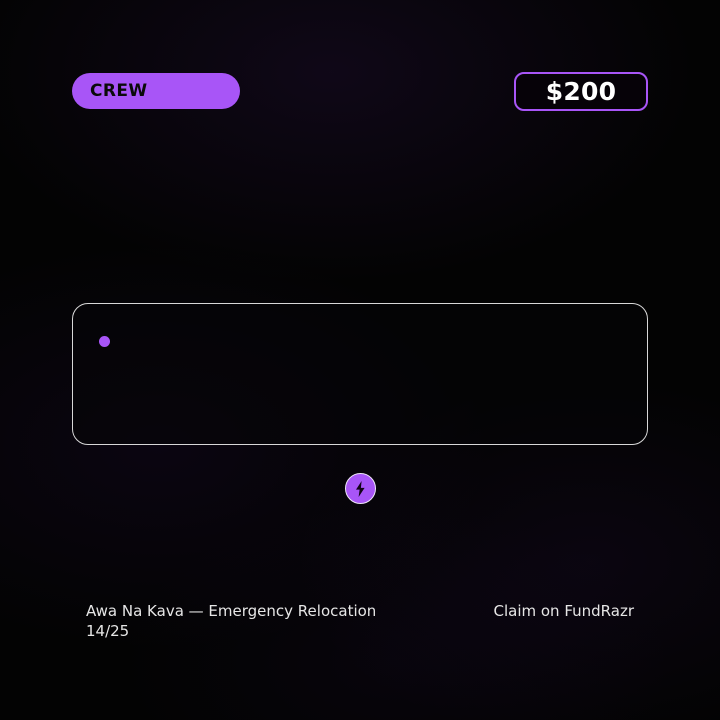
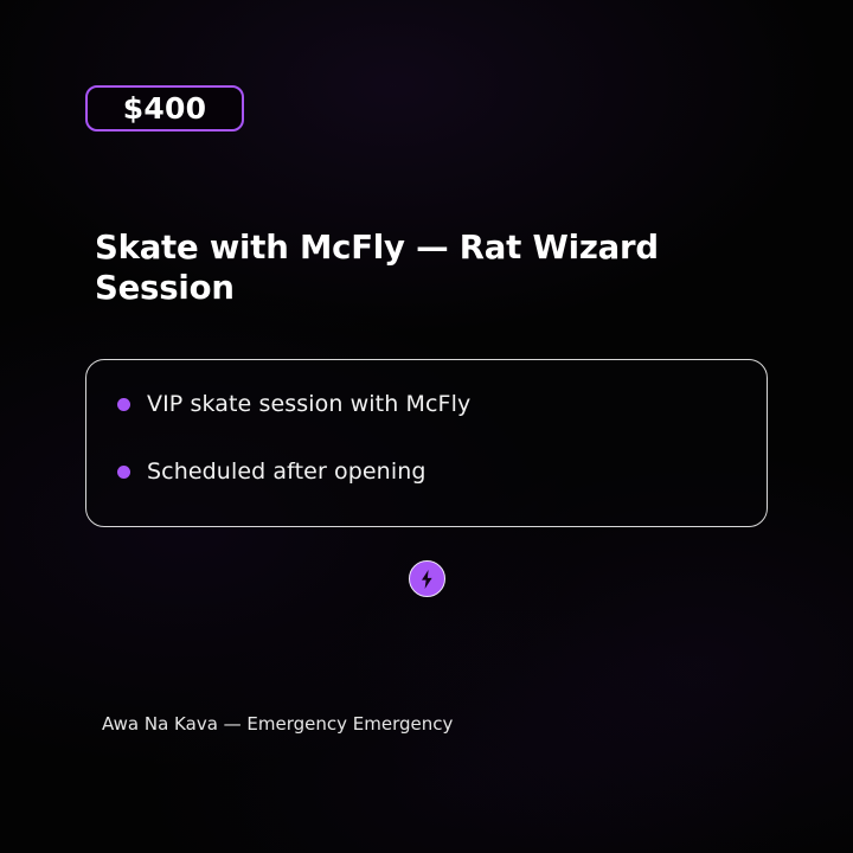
- CREW
- $200
+ $400
+ Skate with McFly — Rat Wizard Session
+ VIP skate session with McFly
+ Scheduled after opening
- Awa Na Kava — Emergency Relocation
+ Awa Na Kava — Emergency Emergency
- 14/25
- Claim on FundRazr
